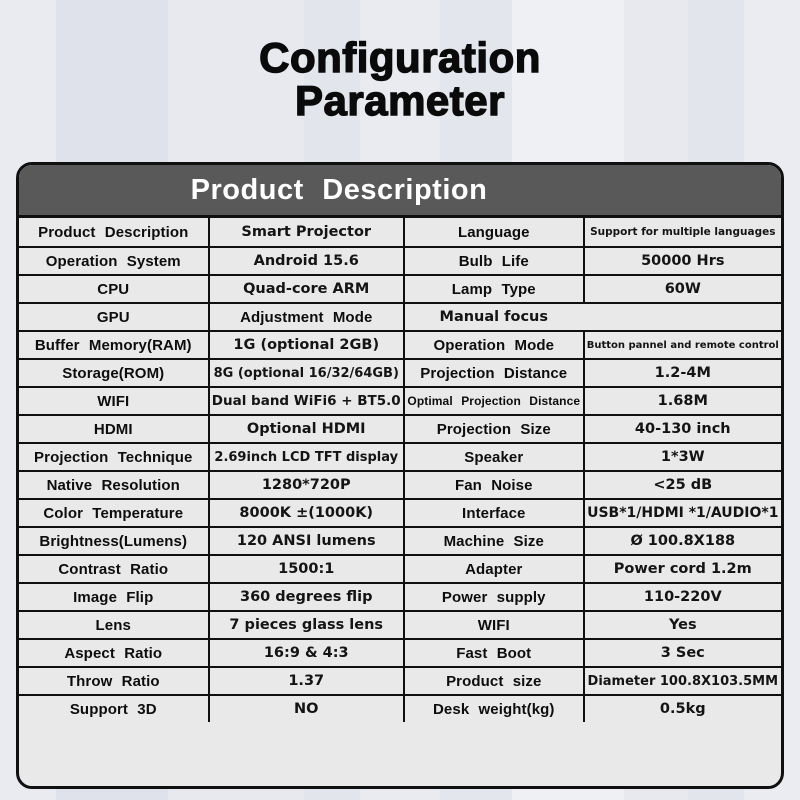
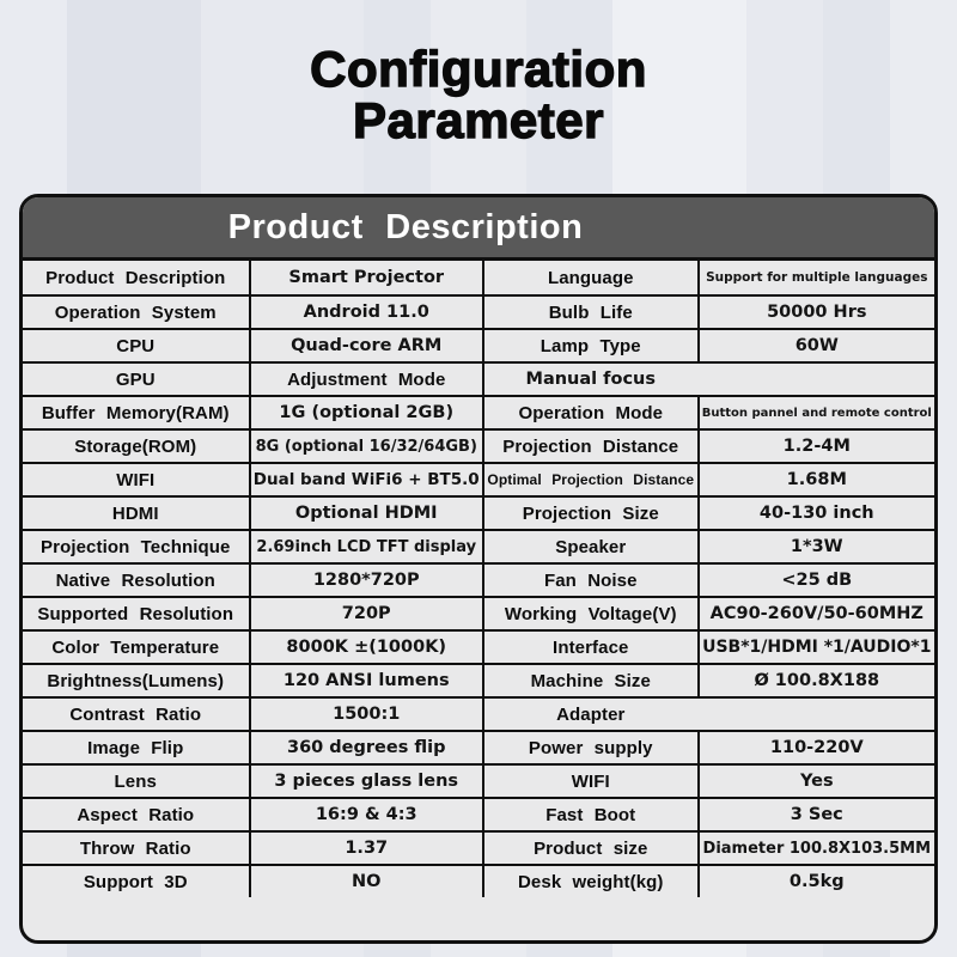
  Configuration
  Parameter
  Product Description
  Product Description
  Smart Projector
  Language
  Support for multiple languages
  Operation System
- Android 15.6
+ Android 11.0
  Bulb Life
  50000 Hrs
  CPU
  Quad-core ARM
  Lamp Type
  60W
  GPU
  Adjustment Mode
  Manual focus
  Buffer Memory(RAM)
  1G (optional 2GB)
  Operation Mode
  Button pannel and remote control
  Storage(ROM)
  8G (optional 16/32/64GB)
  Projection Distance
  1.2-4M
  WIFI
  Dual band WiFi6 + BT5.0
  Optimal Projection Distance
  1.68M
  HDMI
  Optional HDMI
  Projection Size
  40-130 inch
  Projection Technique
  2.69inch LCD TFT display
  Speaker
  1*3W
  Native Resolution
  1280*720P
  Fan Noise
  <25 dB
+ Supported Resolution
+ 720P
+ Working Voltage(V)
+ AC90-260V/50-60MHZ
  Color Temperature
  8000K ±(1000K)
  Interface
  USB*1/HDMI *1/AUDIO*1
  Brightness(Lumens)
  120 ANSI lumens
  Machine Size
  Ø 100.8X188
  Contrast Ratio
  1500:1
  Adapter
- Power cord 1.2m
  Image Flip
  360 degrees flip
  Power supply
  110-220V
  Lens
- 7 pieces glass lens
+ 3 pieces glass lens
  WIFI
  Yes
  Aspect Ratio
  16:9 & 4:3
  Fast Boot
  3 Sec
  Throw Ratio
  1.37
  Product size
  Diameter 100.8X103.5MM
  Support 3D
  NO
  Desk weight(kg)
  0.5kg
